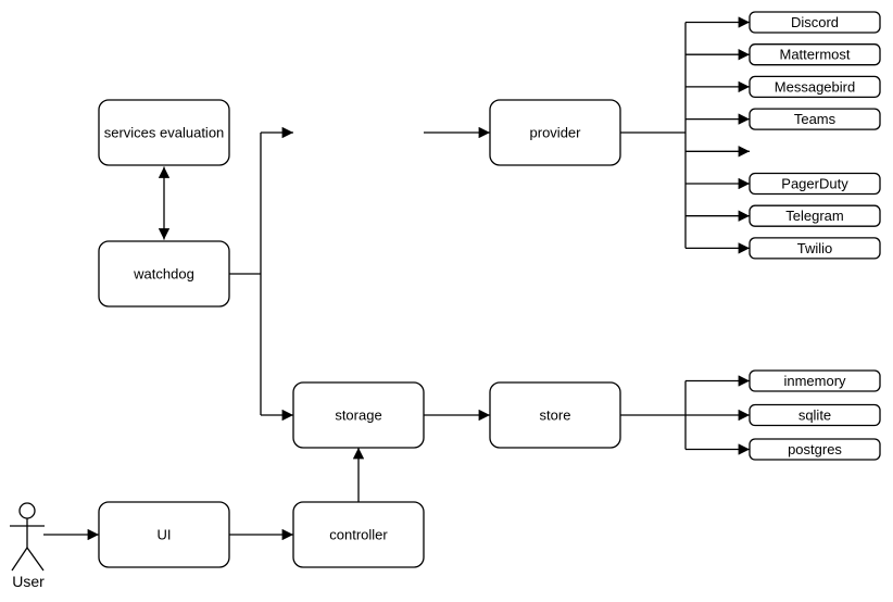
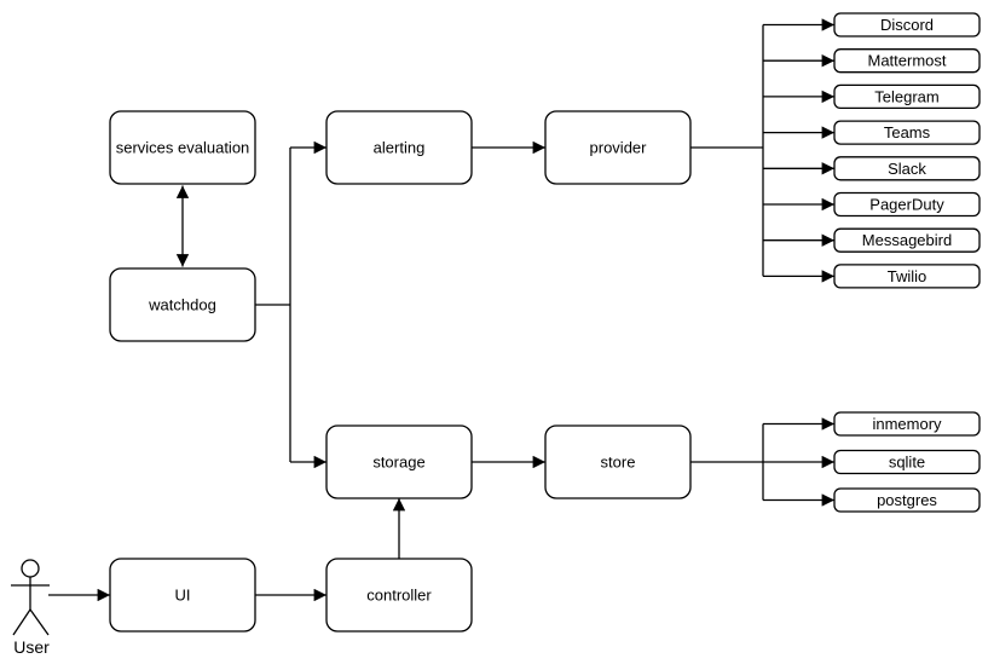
  services evaluation
  watchdog
+ alerting
  provider
  storage
  store
  UI
  controller
  Discord
  Mattermost
- Messagebird
+ Telegram
  Teams
+ Slack
  PagerDuty
- Telegram
+ Messagebird
  Twilio
  inmemory
  sqlite
  postgres
  User
